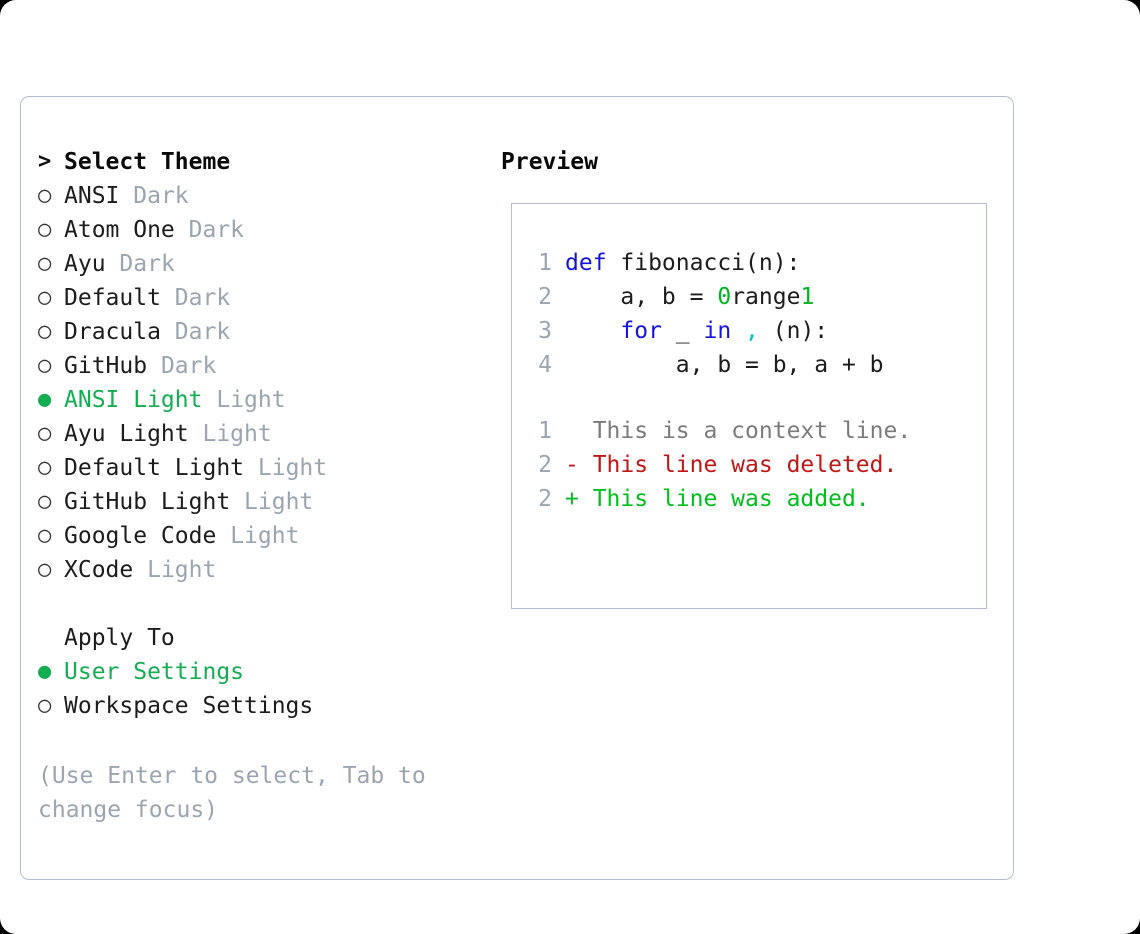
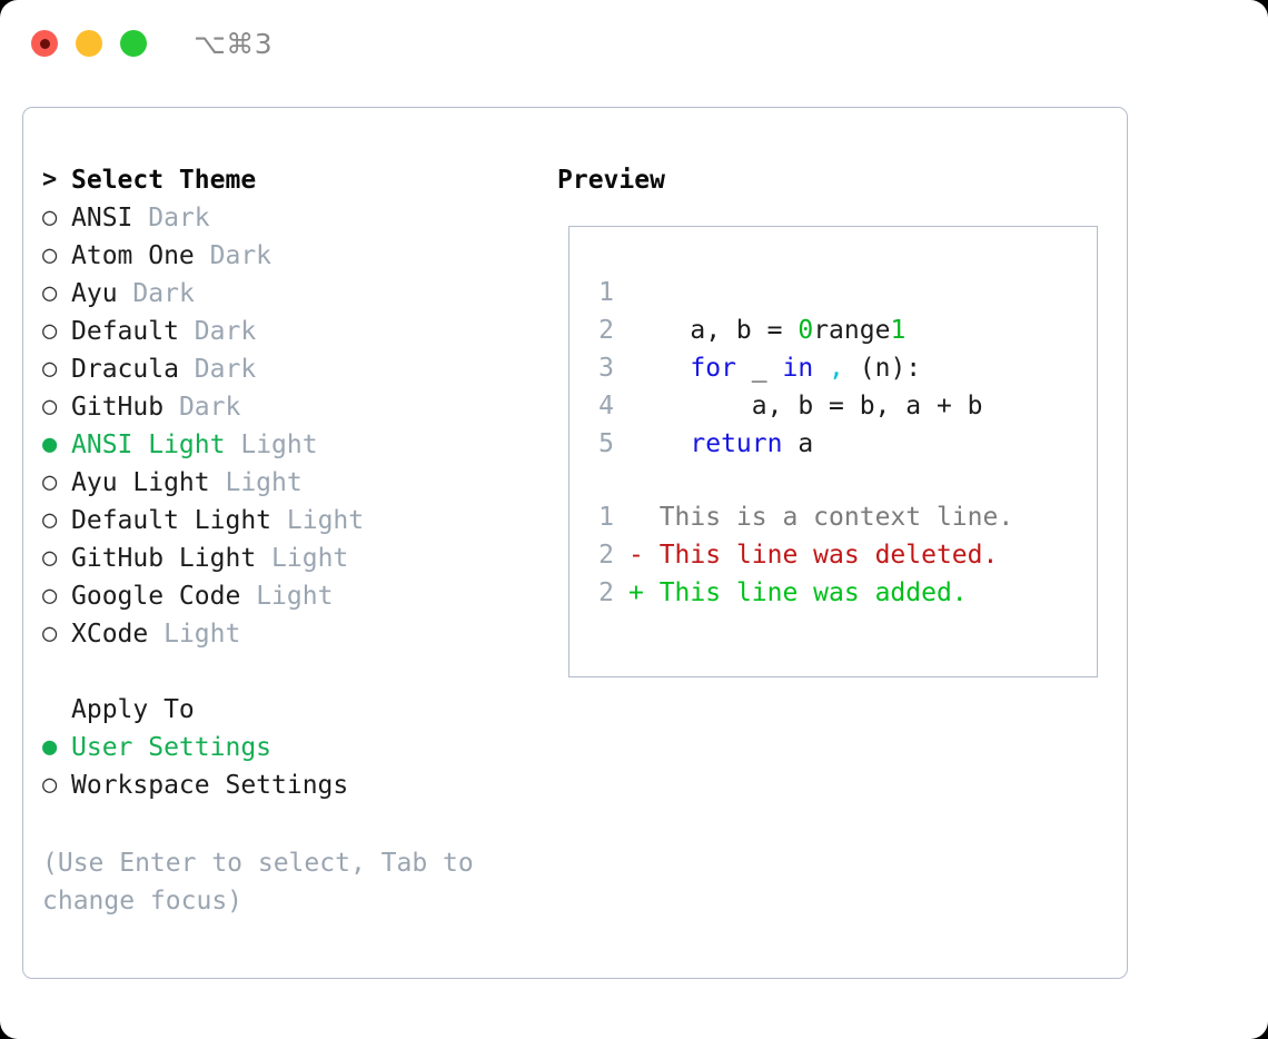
+ ⌥⌘3
  >
  Select Theme
  ○
  ANSI
  Dark
  ○
  Atom One
  Dark
  ○
  Ayu
  Dark
  ○
  Default
  Dark
  ○
  Dracula
  Dark
  ○
  GitHub
  Dark
  ●
  ANSI Light
  Light
  ○
  Ayu Light
  Light
  ○
  Default Light
  Light
  ○
  GitHub Light
  Light
  ○
  Google Code
  Light
  ○
  XCode
  Light
  Apply To
  ●
  User Settings
  ○
  Workspace Settings
  (Use Enter to select, Tab to change focus)
  Preview
  1
- def fibonacci(n):
  2
  a, b = 0range1
  3
  for _ in , (n):
  4
  a, b = b, a + b
+ 5
+ return a
  1
  This is a context line.
  2
  -
  This line was deleted.
  2
  +
  This line was added.
